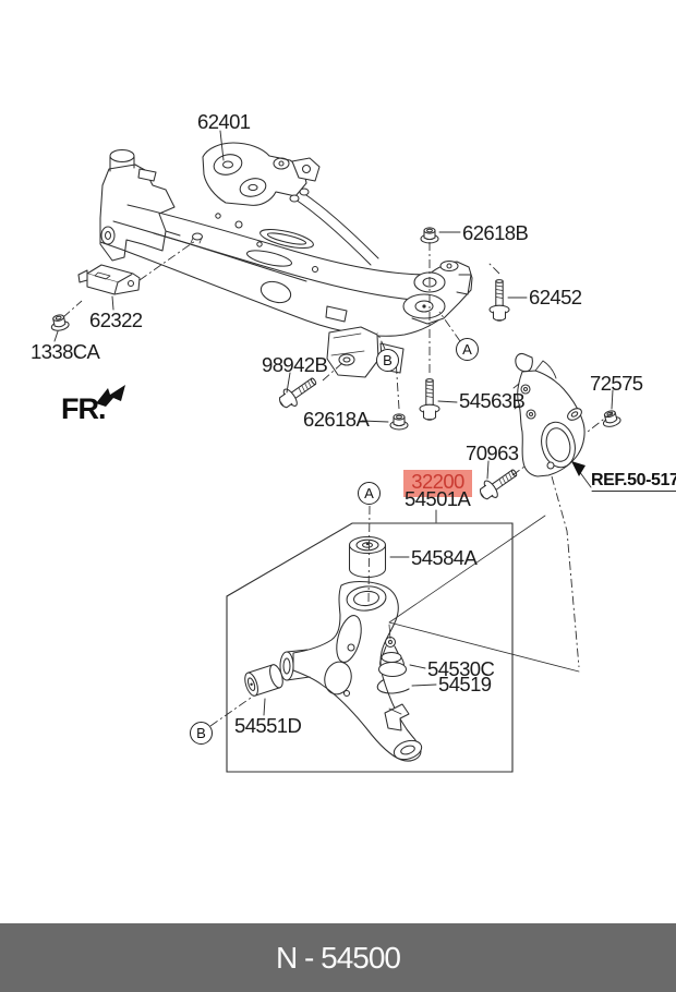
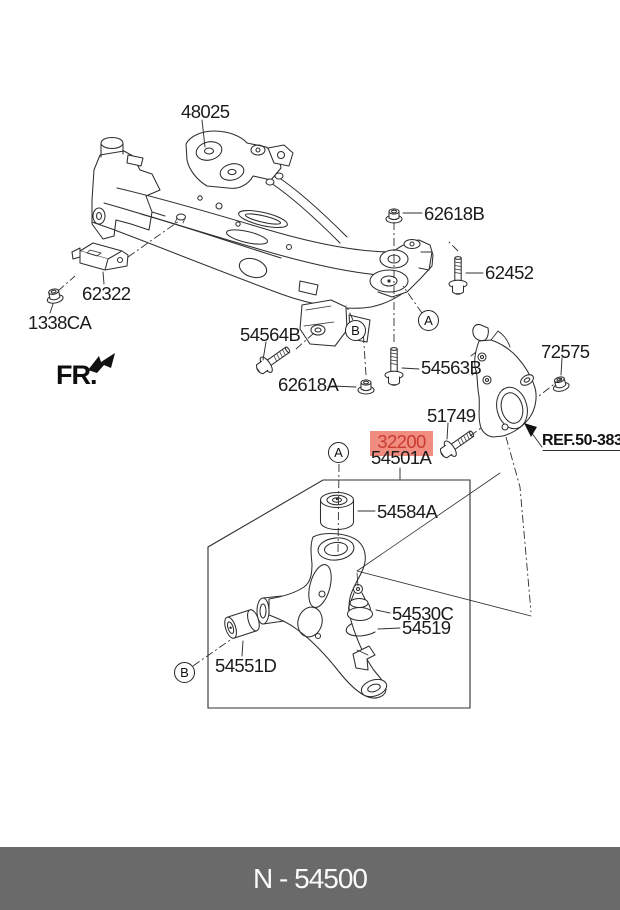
- 62401
+ 48025
  62618B
  62452
  62322
  1338CA
- 98942B
+ 54564B
  62618A
  54563B
  72575
- 70963
+ 51749
  32200
  54501A
  54584A
  54530C
  54519
  54551D
- REF.50-517
+ REF.50-383
  FR.
  A
  B
  A
  B
  N - 54500
